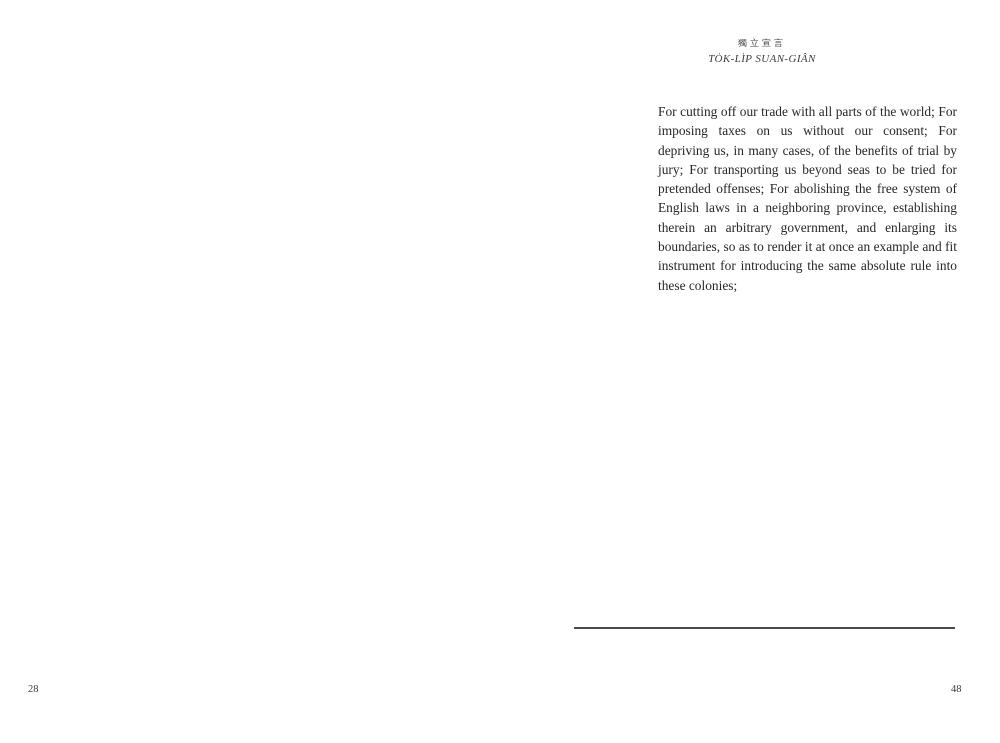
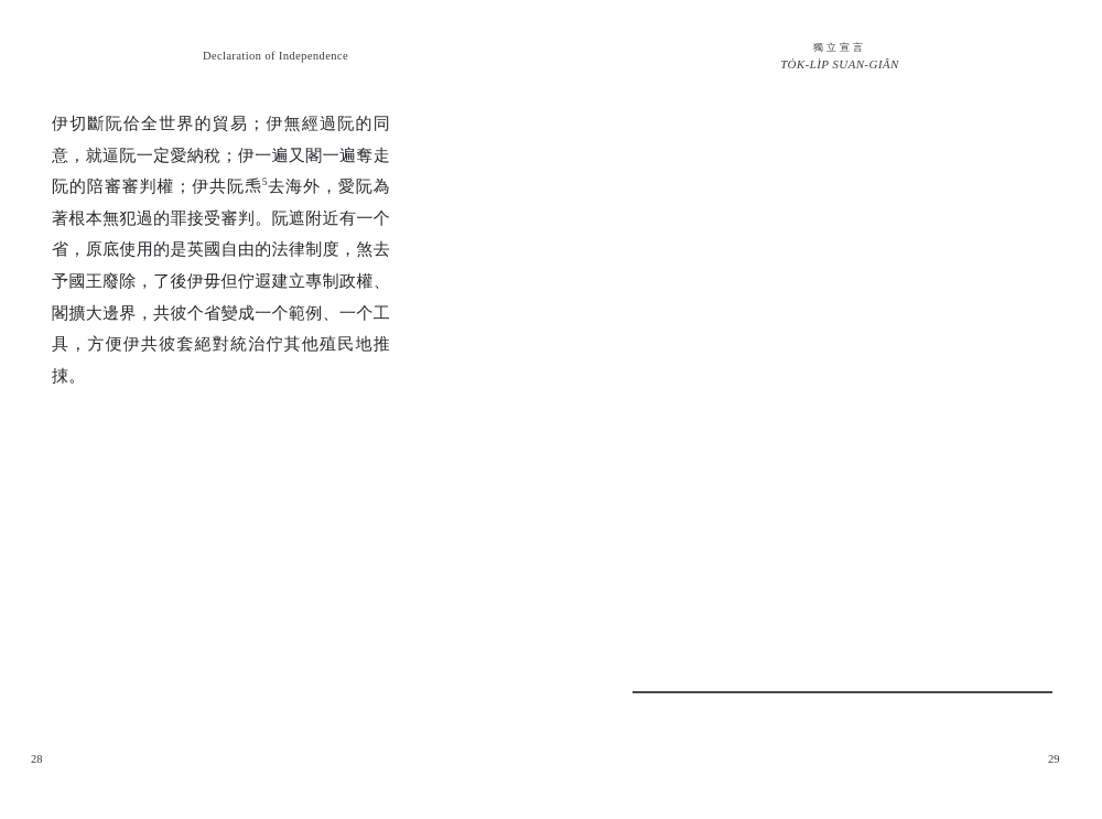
+ Declaration of Independence
+ 伊切斷阮佮全世界的貿易；伊無經過阮的同意，就逼阮一定愛納稅；伊一遍又閣一遍奪走阮的陪審審判權；伊共阮𤆬5去海外，愛阮為著根本無犯過的罪接受審判。阮遮附近有一个省，原底使用的是英國自由的法律制度，煞去予國王廢除，了後伊毋但佇遐建立專制政權、閣擴大邊界，共彼个省變成一个範例、一个工具，方便伊共彼套絕對統治佇其他殖民地推捒。
  28
  獨立宣言
  TO̍K-LI̍P SUAN-GIÂN
- For cutting off our trade with all parts of the world; For imposing taxes on us without our consent; For depriving us, in many cases, of the benefits of trial by jury; For transporting us beyond seas to be tried for pretended offenses; For abolishing the free system of English laws in a neighboring province, establishing therein an arbitrary government, and enlarging its boundaries, so as to render it at once an example and fit instrument for introducing the same absolute rule into these colonies;
- 48
+ 29
